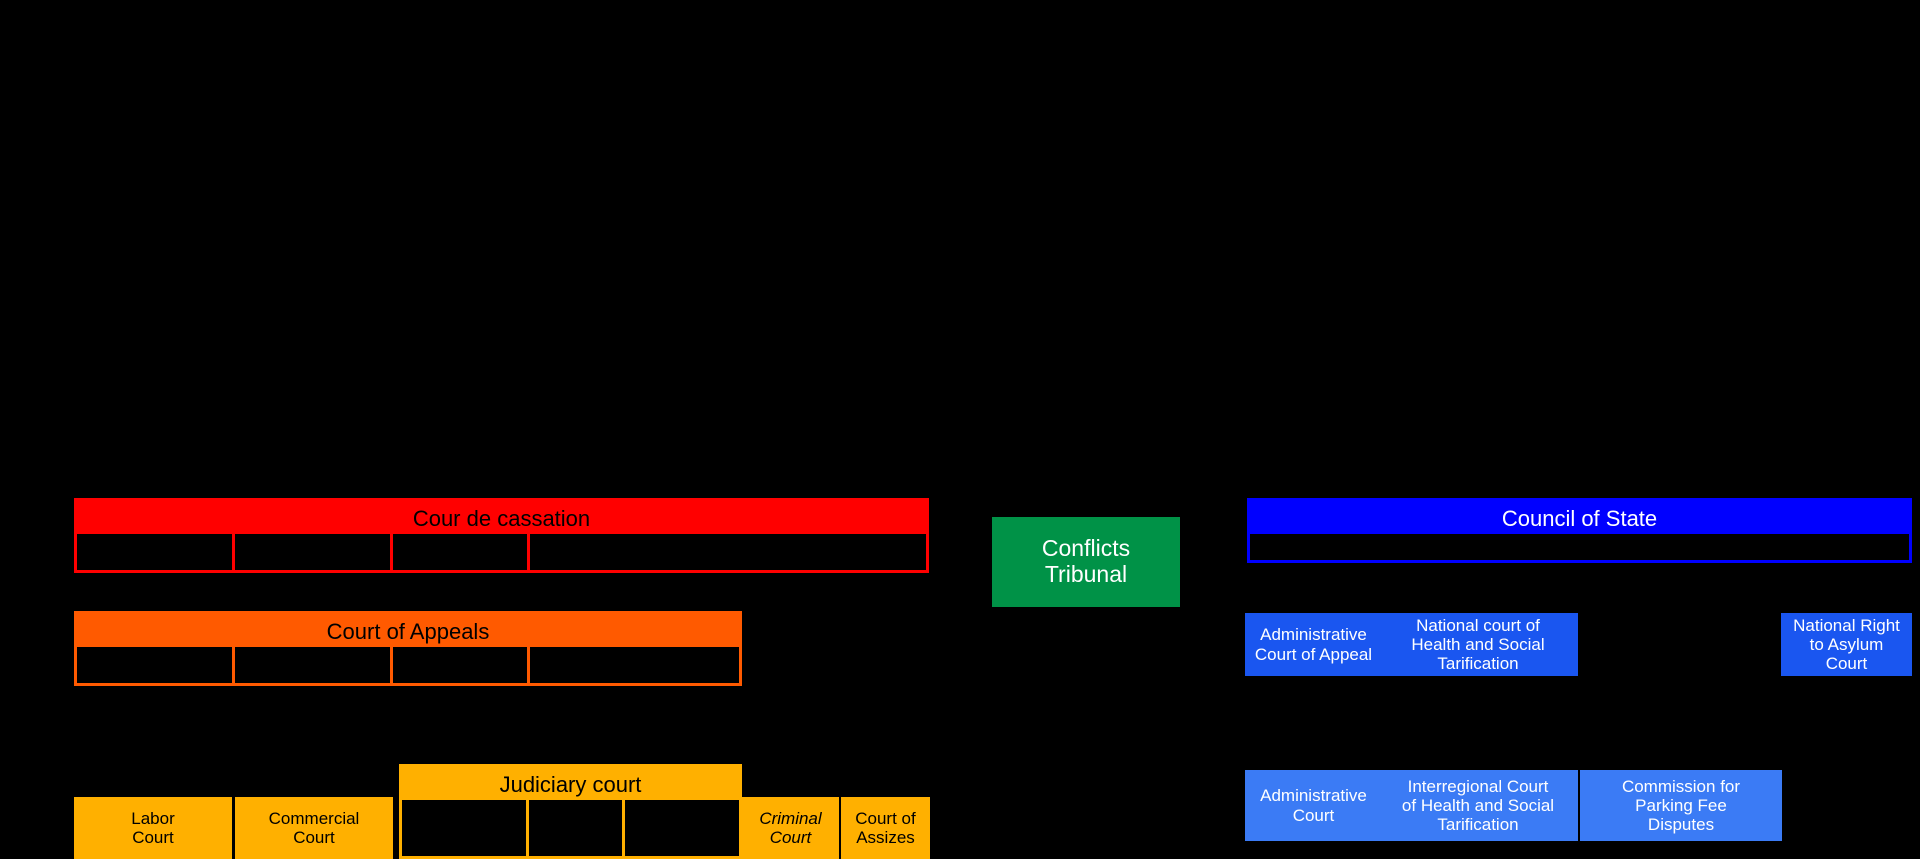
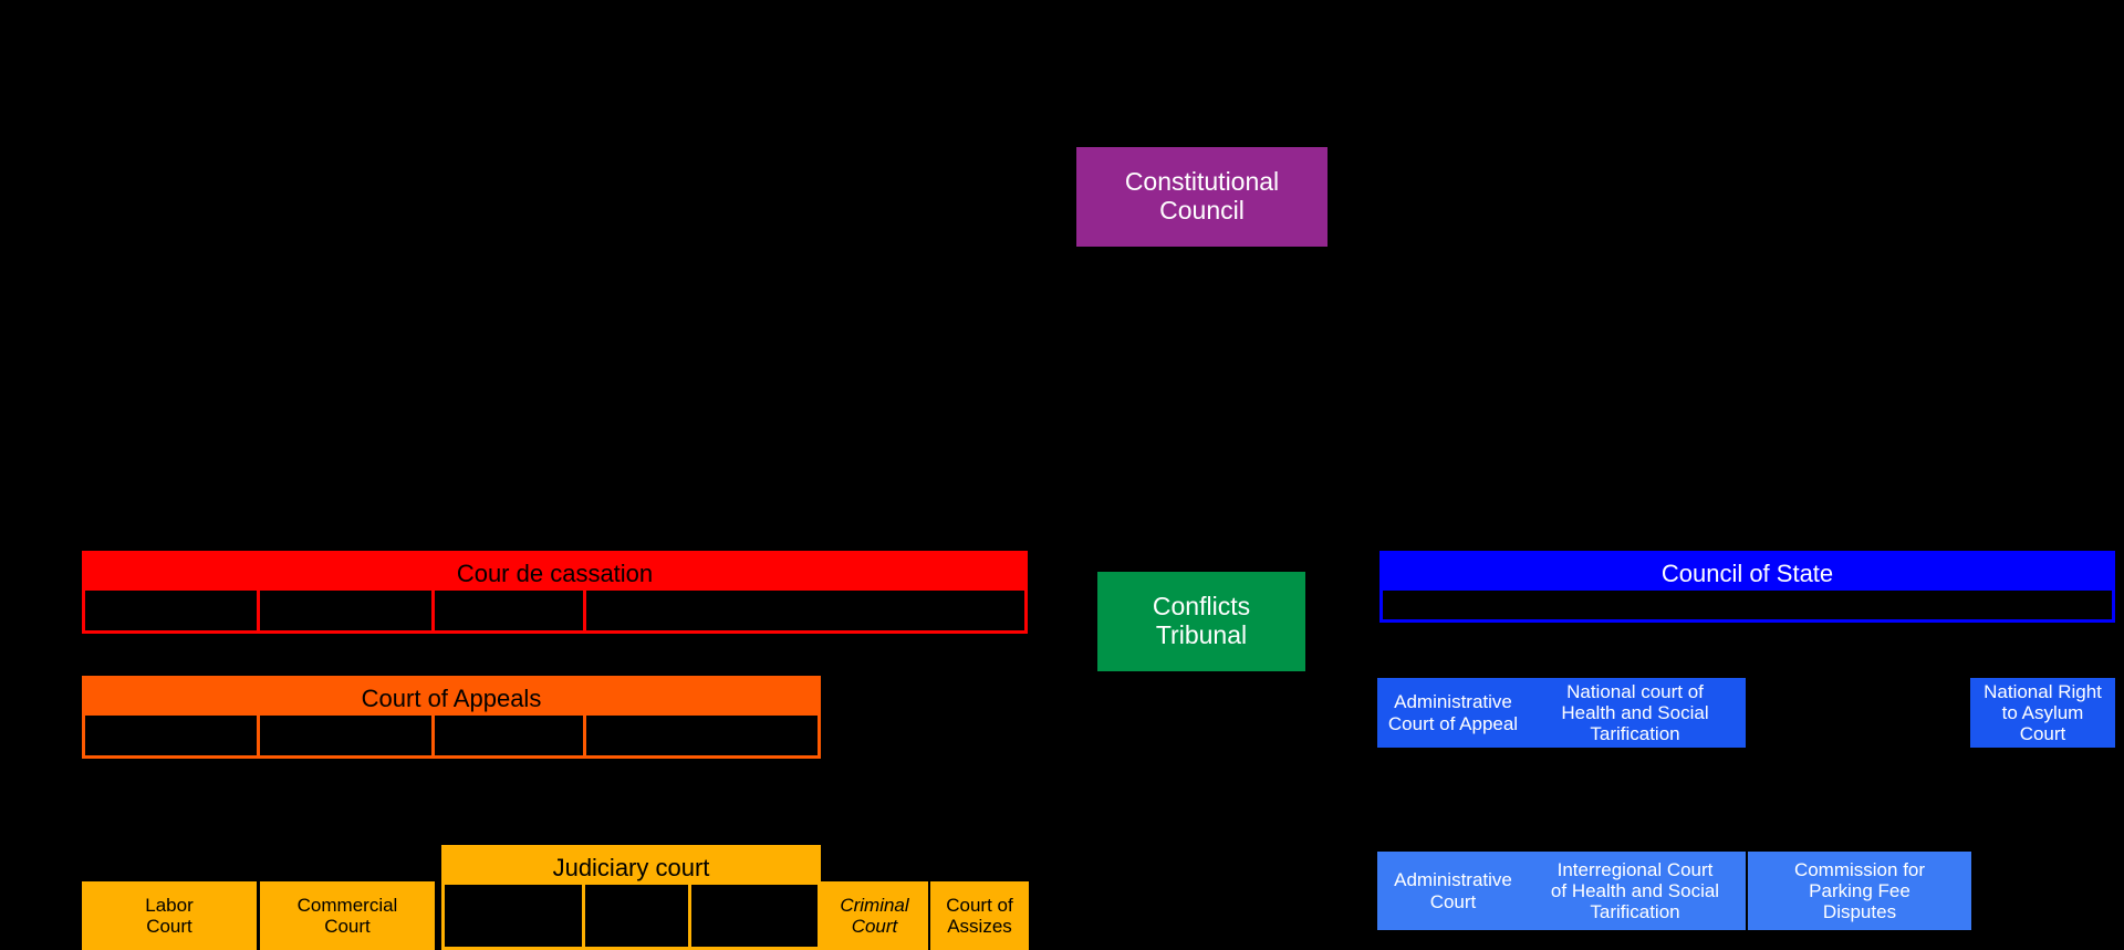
+ Constitutional
+ Council
  Conflicts
  Tribunal
  Cour de cassation
  Court of Appeals
  Judiciary court
  Labor
  Court
  Commercial
  Court
  Criminal
  Court
  Court of
  Assizes
  Council of State
  Administrative
  Court of Appeal
  National court of
  Health and Social
  Tarification
  National Right
  to Asylum
  Court
  Administrative
  Court
  Interregional Court
  of Health and Social
  Tarification
  Commission for
  Parking Fee
  Disputes
